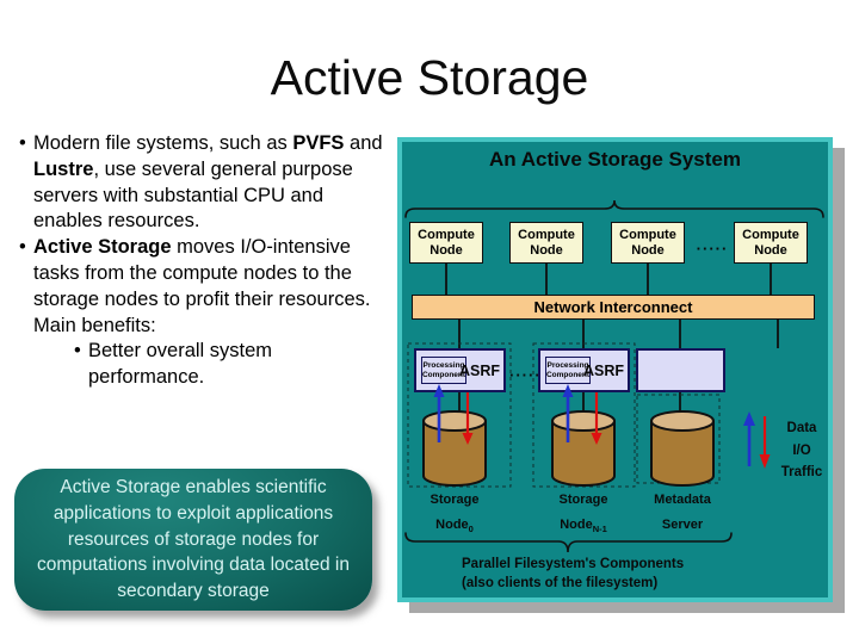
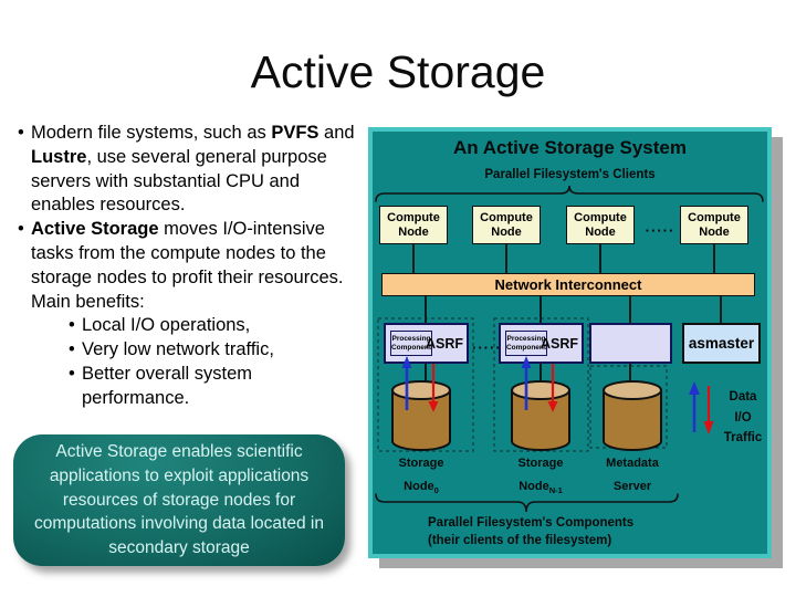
  Active Storage
  Modern file systems, such as PVFS and Lustre, use several general purpose servers with substantial CPU and enables resources.
  Active Storage moves I/O-intensive tasks from the compute nodes to the storage nodes to profit their resources. Main benefits:
+ Local I/O operations,
+ Very low network traffic,
  Better overall system performance.
  Active Storage enables scientific applications to exploit applications resources of storage nodes for computations involving data located in secondary storage
  An Active Storage System
+ Parallel Filesystem's Clients
  Compute Node
  Compute Node
  Compute Node
  Compute Node
  ·····
  Network Interconnect
  ASRF
  ····
  ASRF
+ asmaster
  Storage
  Node0
  Storage
  NodeN-1
  Metadata
  Server
  Data
  I/O
  Traffic
  Parallel Filesystem's Components
- (also clients of the filesystem)
+ (their clients of the filesystem)
